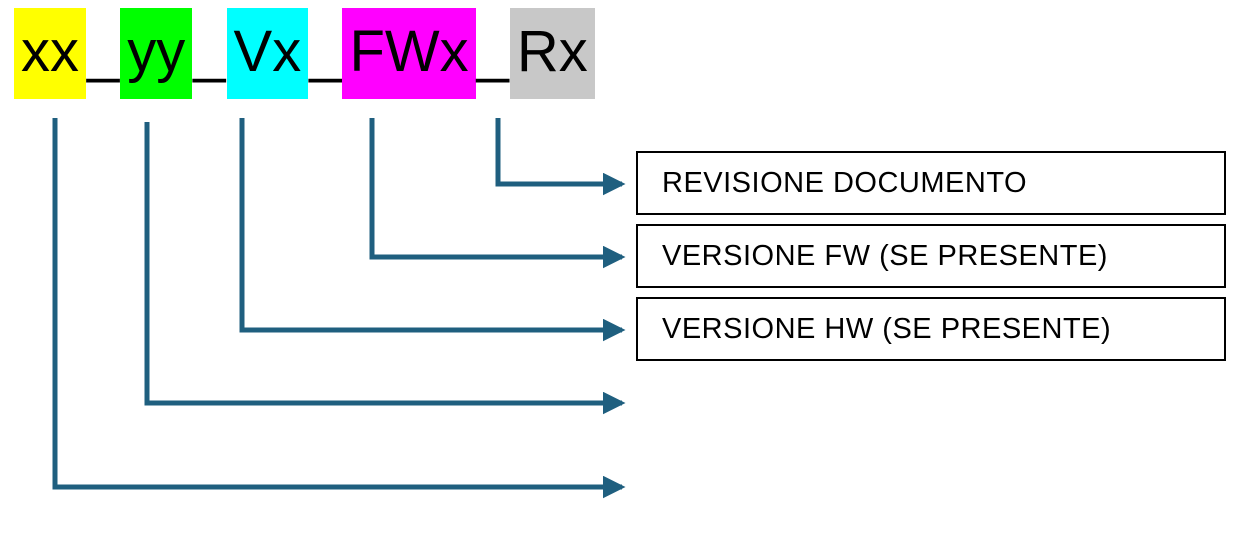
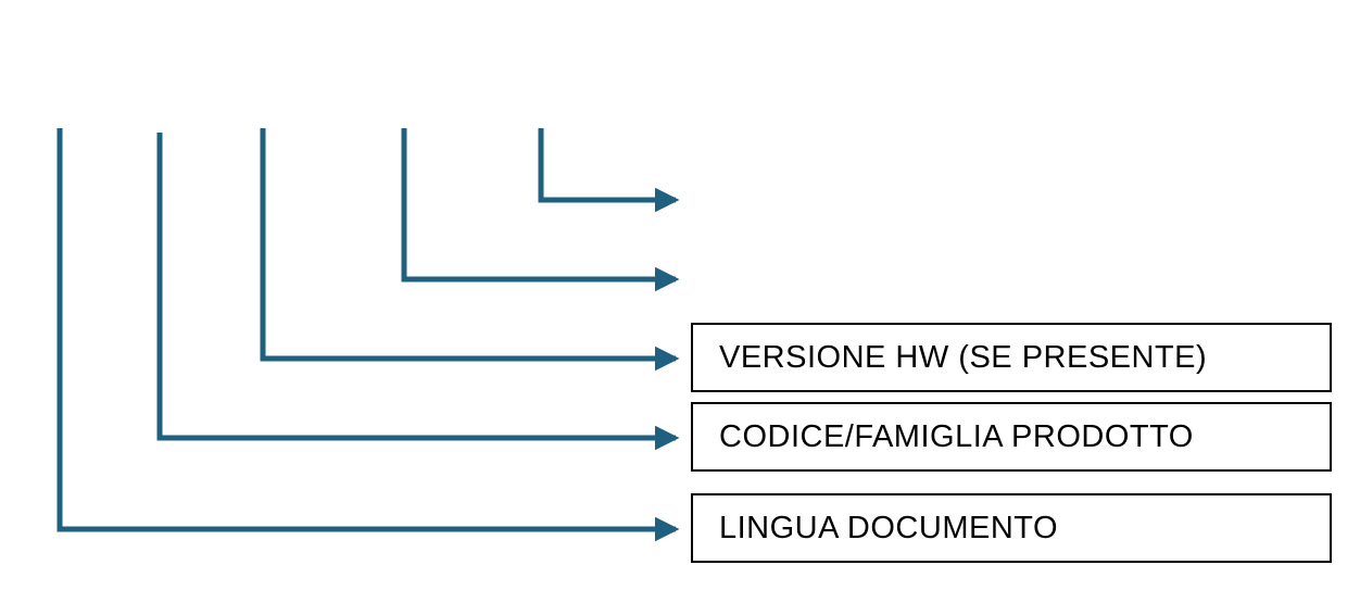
- xx _ yy _ Vx _ FWx _ Rx
- REVISIONE DOCUMENTO
- VERSIONE FW (SE PRESENTE)
  VERSIONE HW (SE PRESENTE)
+ CODICE/FAMIGLIA PRODOTTO
+ LINGUA DOCUMENTO
